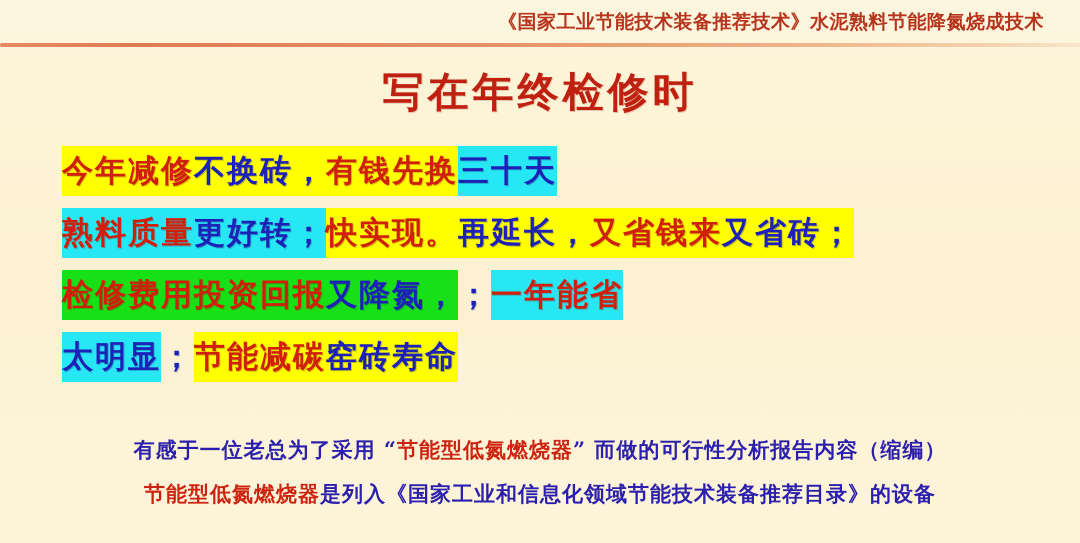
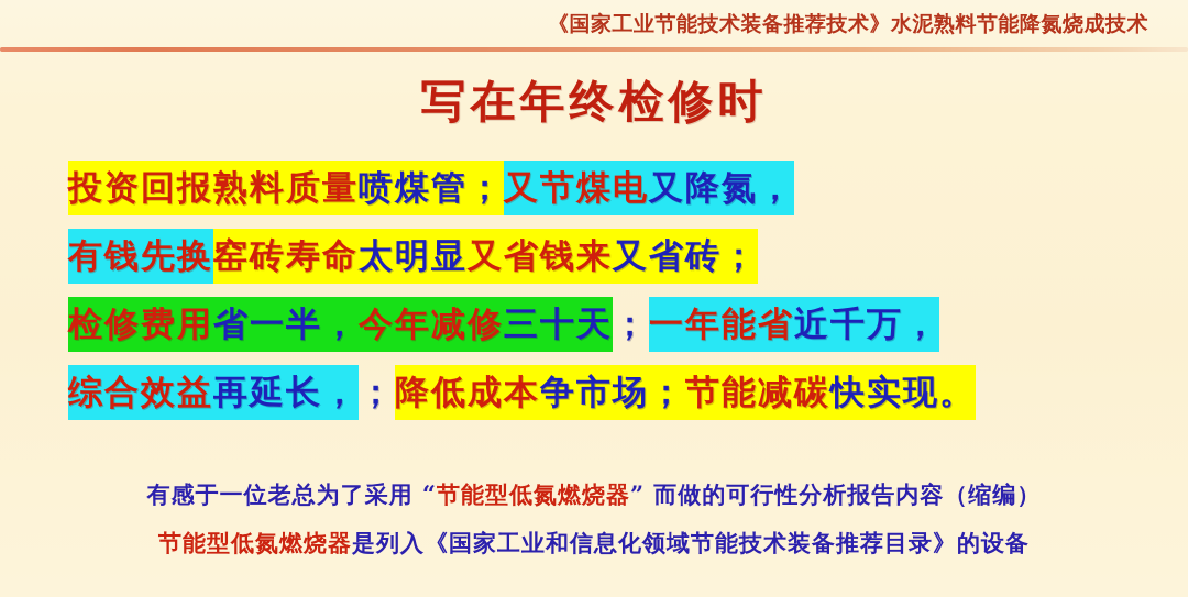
  《国家工业节能技术装备推荐技术》水泥熟料节能降氮烧成技术
  写在年终检修时
- 今年减修
+ 投资回报
- 不换砖，
- 有钱先换
+ 熟料质量
+ 喷煤管；
+ 又节煤电
- 三十天
+ 又降氮，
- 熟料质量
+ 有钱先换
- 更好转；
- 快实现。
+ 窑砖寿命
- 再延长，
+ 太明显
  又省钱来
  又省砖；
  检修费用
+ 省一半，
- 投资回报
+ 今年减修
- 又降氮，
+ 三十天
  ；
  一年能省
+ 近千万，
+ 综合效益
- 太明显
+ 再延长，
  ；
+ 降低成本
+ 争市场；
  节能减碳
- 窑砖寿命
+ 快实现。
  有感于一位老总为了采用 “节能型低氮燃烧器” 而做的可行性分析报告内容（缩编）
  节能型低氮燃烧器是列入《国家工业和信息化领域节能技术装备推荐目录》的设备
